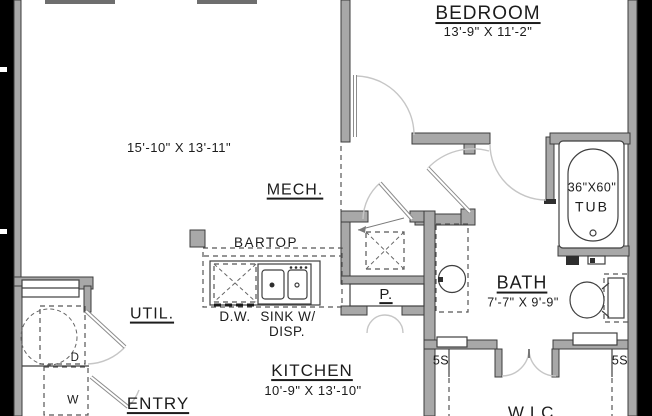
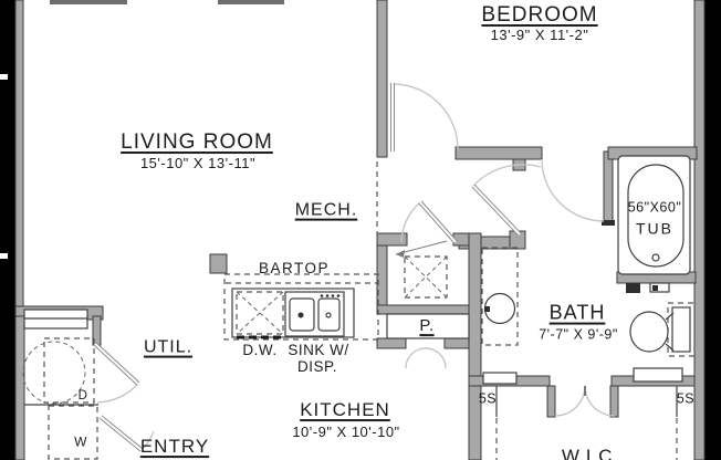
  BEDROOM
  13'-9" X 11'-2"
+ LIVING ROOM
  15'-10" X 13'-11"
  MECH.
  BATH
  7'-7" X 9'-9"
  KITCHEN
- 10'-9" X 13'-10"
+ 10'-9" X 10'-10"
  UTIL.
  ENTRY
  W.I.C.
  BARTOP
  D.W.
  SINK W/
  DISP.
  P.
- 36"X60"
+ 56"X60"
  TUB
  5S
  5S
  D
  W
